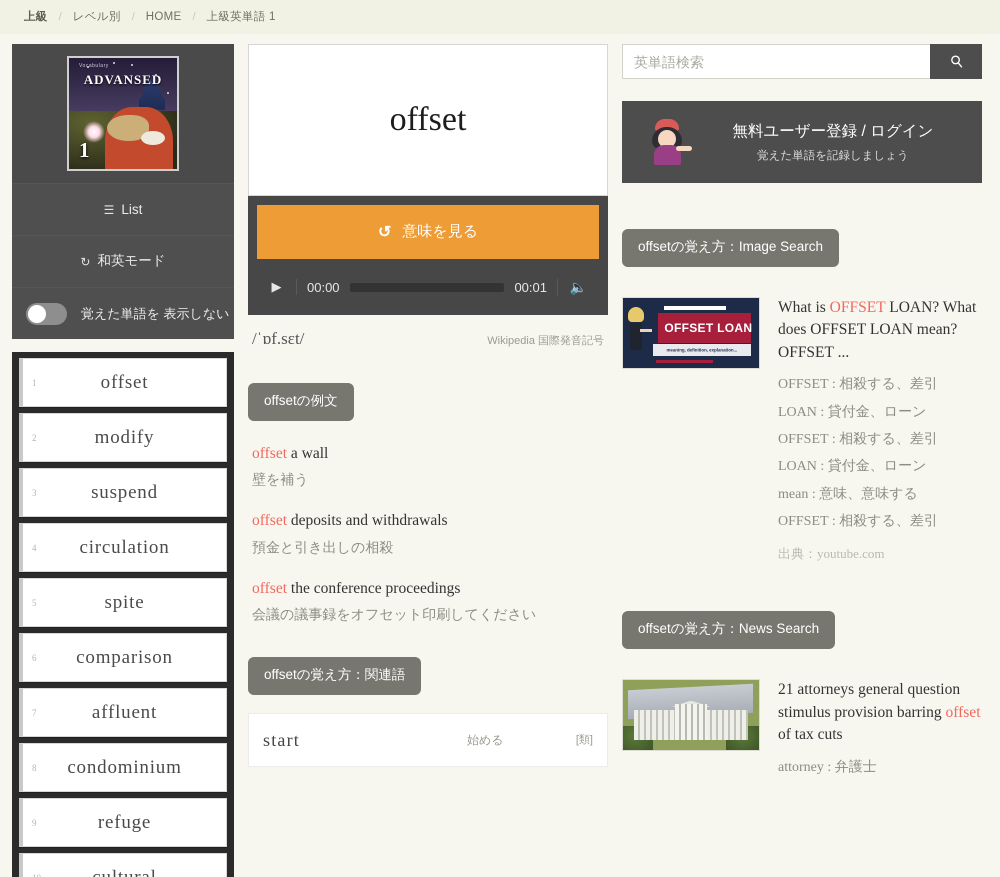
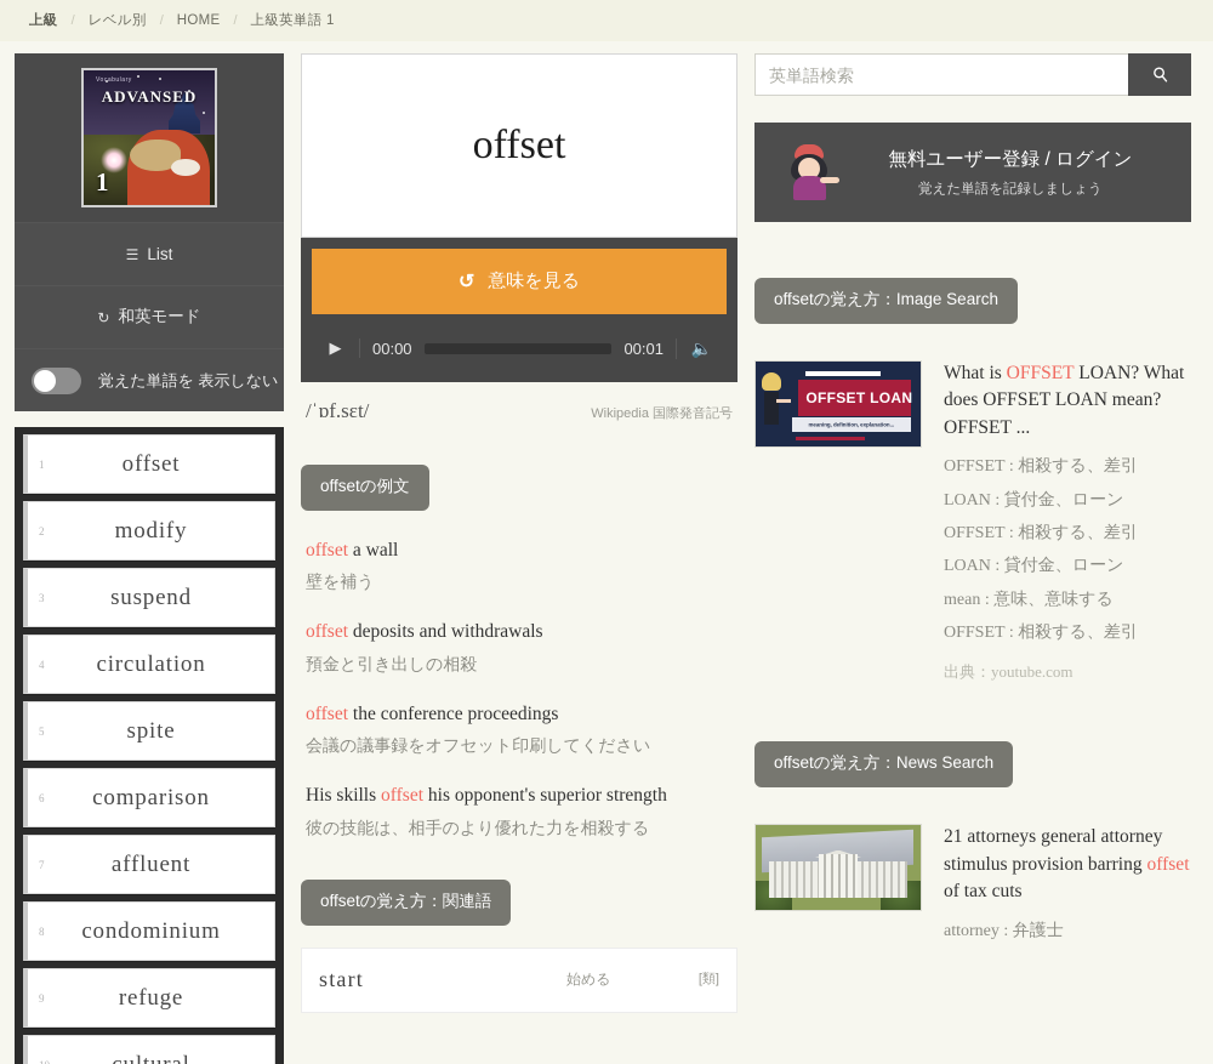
  上級
  /
  レベル別
  /
  HOME
  /
  上級英単語 1
  ADVANSED
  1
  ☰
  List
  ↻
  和英モード
  覚えた単語を 表示しない
  1
  offset
  2
  modify
  3
  suspend
  4
  circulation
  5
  spite
  6
  comparison
  7
  affluent
  8
  condominium
  9
  refuge
  offset
  意味を見る
  ▶
  00:00
  00:01
  🔈
  /ˈɒf.sɛt/
  Wikipedia 国際発音記号
  offsetの例文
  offset a wall
  壁を補う
  offset deposits and withdrawals
  預金と引き出しの相殺
  offset the conference proceedings
  会議の議事録をオフセット印刷してください
+ His skills offset his opponent's superior strength
+ 彼の技能は、相手のより優れた力を相殺する
  offsetの覚え方：関連語
  start
  始める
  [類]
  英単語検索
  無料ユーザー登録 / ログイン
  覚えた単語を記録しましょう
  offsetの覚え方：Image Search
  OFFSET LOAN
  What is OFFSET LOAN? What does OFFSET LOAN mean? OFFSET ...
  OFFSET : 相殺する、差引
  LOAN : 貸付金、ローン
  OFFSET : 相殺する、差引
  LOAN : 貸付金、ローン
  mean : 意味、意味する
  OFFSET : 相殺する、差引
  出典：youtube.com
  offsetの覚え方：News Search
- 21 attorneys general question stimulus provision barring offset of tax cuts
+ 21 attorneys general attorney stimulus provision barring offset of tax cuts
  attorney : 弁護士
